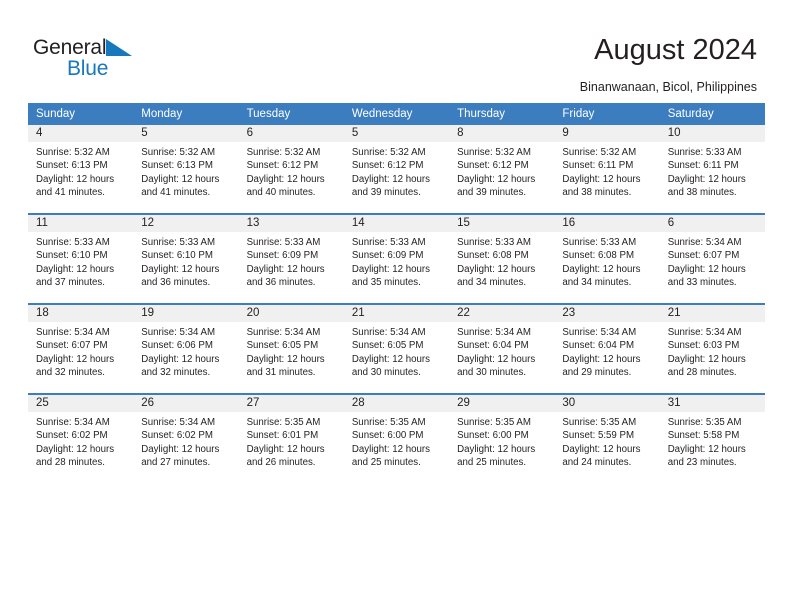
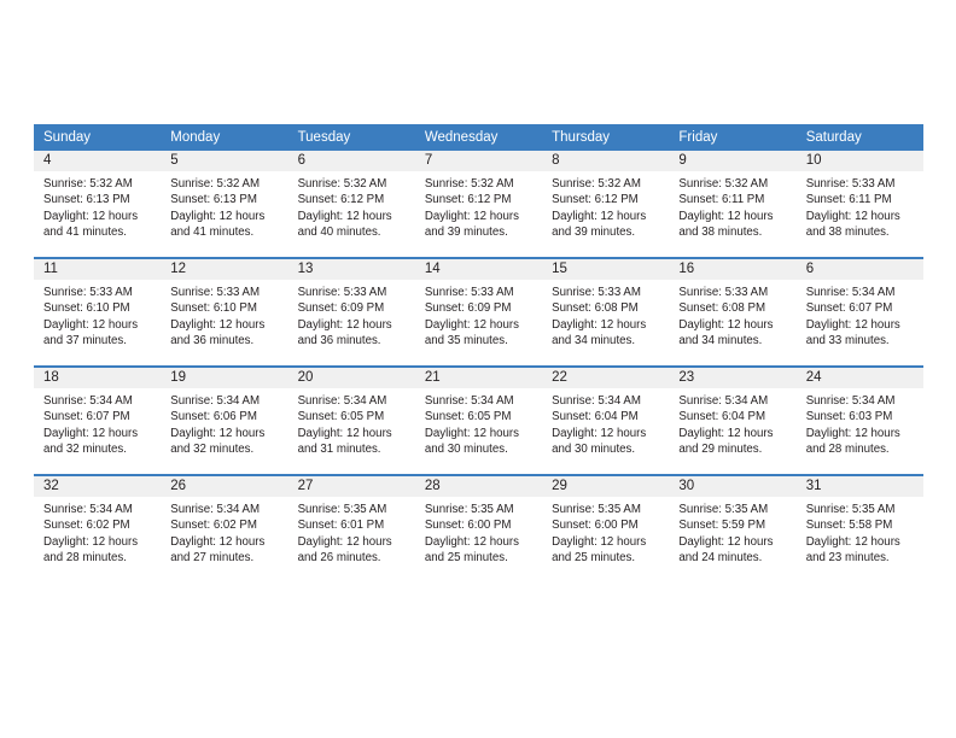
- General
- Blue
- August 2024
- Binanwanaan, Bicol, Philippines
  Sunday	Monday	Tuesday	Wednesday	Thursday	Friday	Saturday
- 4Sunrise: 5:32 AMSunset: 6:13 PMDaylight: 12 hoursand 41 minutes.	5Sunrise: 5:32 AMSunset: 6:13 PMDaylight: 12 hoursand 41 minutes.	6Sunrise: 5:32 AMSunset: 6:12 PMDaylight: 12 hoursand 40 minutes.	5Sunrise: 5:32 AMSunset: 6:12 PMDaylight: 12 hoursand 39 minutes.	8Sunrise: 5:32 AMSunset: 6:12 PMDaylight: 12 hoursand 39 minutes.	9Sunrise: 5:32 AMSunset: 6:11 PMDaylight: 12 hoursand 38 minutes.	10Sunrise: 5:33 AMSunset: 6:11 PMDaylight: 12 hoursand 38 minutes.
+ 4Sunrise: 5:32 AMSunset: 6:13 PMDaylight: 12 hoursand 41 minutes.	5Sunrise: 5:32 AMSunset: 6:13 PMDaylight: 12 hoursand 41 minutes.	6Sunrise: 5:32 AMSunset: 6:12 PMDaylight: 12 hoursand 40 minutes.	7Sunrise: 5:32 AMSunset: 6:12 PMDaylight: 12 hoursand 39 minutes.	8Sunrise: 5:32 AMSunset: 6:12 PMDaylight: 12 hoursand 39 minutes.	9Sunrise: 5:32 AMSunset: 6:11 PMDaylight: 12 hoursand 38 minutes.	10Sunrise: 5:33 AMSunset: 6:11 PMDaylight: 12 hoursand 38 minutes.
  11Sunrise: 5:33 AMSunset: 6:10 PMDaylight: 12 hoursand 37 minutes.	12Sunrise: 5:33 AMSunset: 6:10 PMDaylight: 12 hoursand 36 minutes.	13Sunrise: 5:33 AMSunset: 6:09 PMDaylight: 12 hoursand 36 minutes.	14Sunrise: 5:33 AMSunset: 6:09 PMDaylight: 12 hoursand 35 minutes.	15Sunrise: 5:33 AMSunset: 6:08 PMDaylight: 12 hoursand 34 minutes.	16Sunrise: 5:33 AMSunset: 6:08 PMDaylight: 12 hoursand 34 minutes.	6Sunrise: 5:34 AMSunset: 6:07 PMDaylight: 12 hoursand 33 minutes.
- 18Sunrise: 5:34 AMSunset: 6:07 PMDaylight: 12 hoursand 32 minutes.	19Sunrise: 5:34 AMSunset: 6:06 PMDaylight: 12 hoursand 32 minutes.	20Sunrise: 5:34 AMSunset: 6:05 PMDaylight: 12 hoursand 31 minutes.	21Sunrise: 5:34 AMSunset: 6:05 PMDaylight: 12 hoursand 30 minutes.	22Sunrise: 5:34 AMSunset: 6:04 PMDaylight: 12 hoursand 30 minutes.	23Sunrise: 5:34 AMSunset: 6:04 PMDaylight: 12 hoursand 29 minutes.	21Sunrise: 5:34 AMSunset: 6:03 PMDaylight: 12 hoursand 28 minutes.
+ 18Sunrise: 5:34 AMSunset: 6:07 PMDaylight: 12 hoursand 32 minutes.	19Sunrise: 5:34 AMSunset: 6:06 PMDaylight: 12 hoursand 32 minutes.	20Sunrise: 5:34 AMSunset: 6:05 PMDaylight: 12 hoursand 31 minutes.	21Sunrise: 5:34 AMSunset: 6:05 PMDaylight: 12 hoursand 30 minutes.	22Sunrise: 5:34 AMSunset: 6:04 PMDaylight: 12 hoursand 30 minutes.	23Sunrise: 5:34 AMSunset: 6:04 PMDaylight: 12 hoursand 29 minutes.	24Sunrise: 5:34 AMSunset: 6:03 PMDaylight: 12 hoursand 28 minutes.
- 25Sunrise: 5:34 AMSunset: 6:02 PMDaylight: 12 hoursand 28 minutes.	26Sunrise: 5:34 AMSunset: 6:02 PMDaylight: 12 hoursand 27 minutes.	27Sunrise: 5:35 AMSunset: 6:01 PMDaylight: 12 hoursand 26 minutes.	28Sunrise: 5:35 AMSunset: 6:00 PMDaylight: 12 hoursand 25 minutes.	29Sunrise: 5:35 AMSunset: 6:00 PMDaylight: 12 hoursand 25 minutes.	30Sunrise: 5:35 AMSunset: 5:59 PMDaylight: 12 hoursand 24 minutes.	31Sunrise: 5:35 AMSunset: 5:58 PMDaylight: 12 hoursand 23 minutes.
+ 32Sunrise: 5:34 AMSunset: 6:02 PMDaylight: 12 hoursand 28 minutes.	26Sunrise: 5:34 AMSunset: 6:02 PMDaylight: 12 hoursand 27 minutes.	27Sunrise: 5:35 AMSunset: 6:01 PMDaylight: 12 hoursand 26 minutes.	28Sunrise: 5:35 AMSunset: 6:00 PMDaylight: 12 hoursand 25 minutes.	29Sunrise: 5:35 AMSunset: 6:00 PMDaylight: 12 hoursand 25 minutes.	30Sunrise: 5:35 AMSunset: 5:59 PMDaylight: 12 hoursand 24 minutes.	31Sunrise: 5:35 AMSunset: 5:58 PMDaylight: 12 hoursand 23 minutes.
